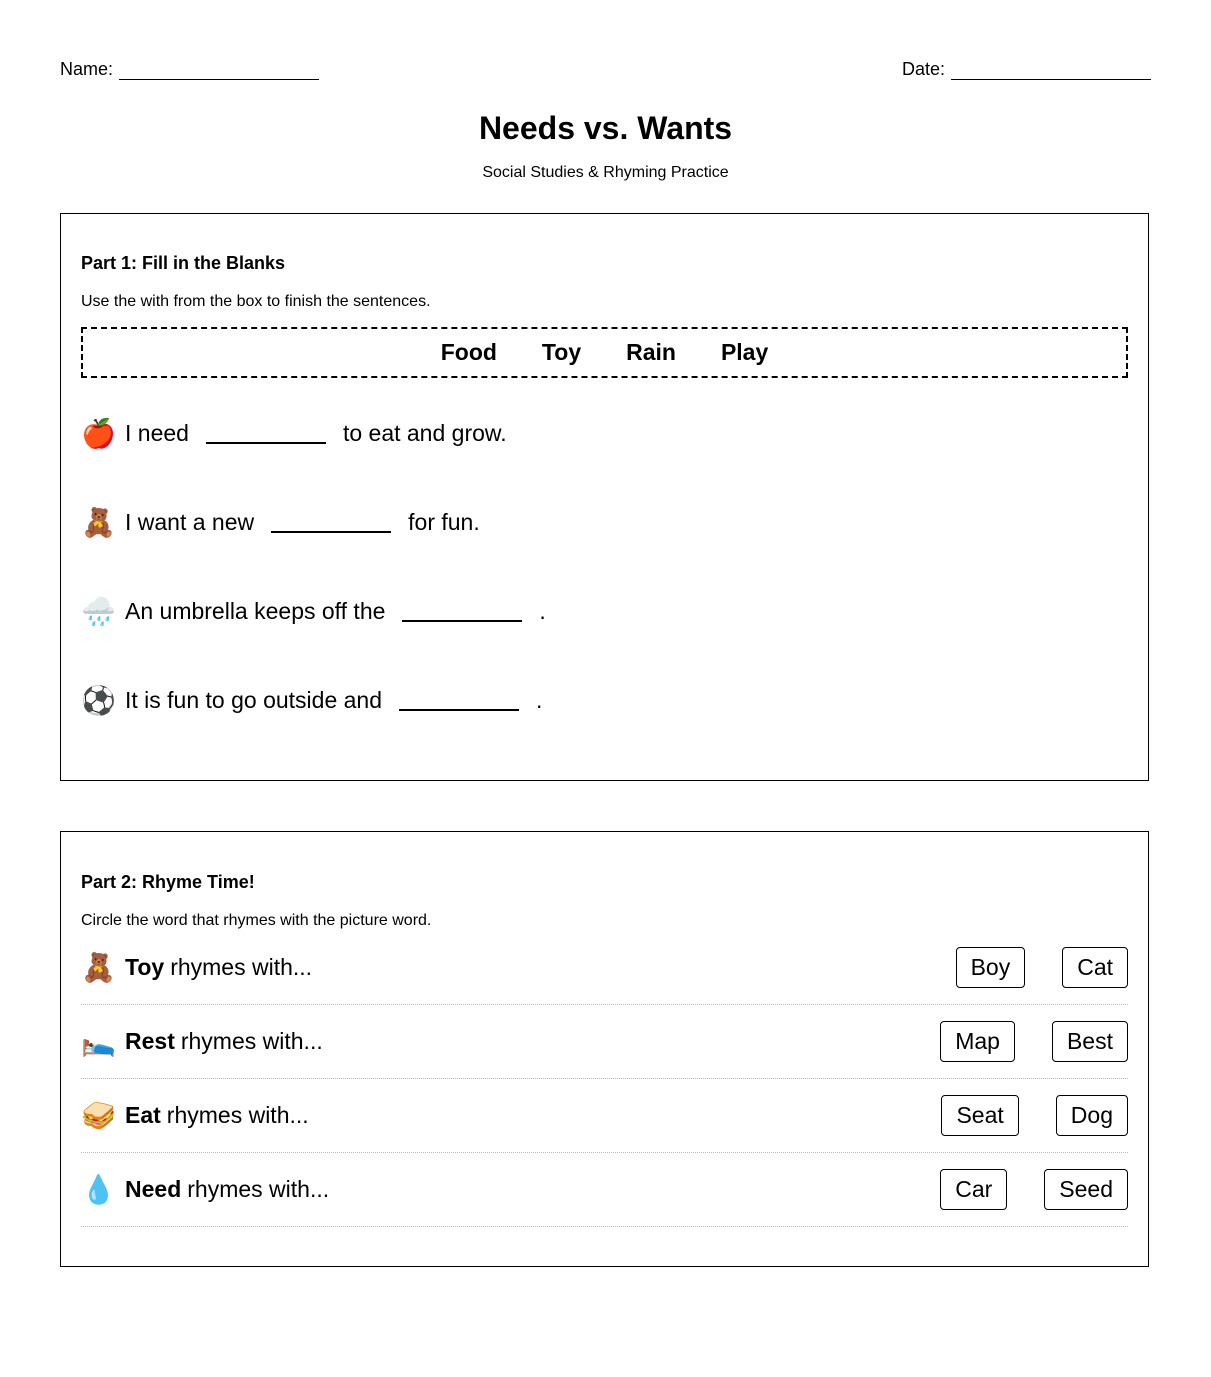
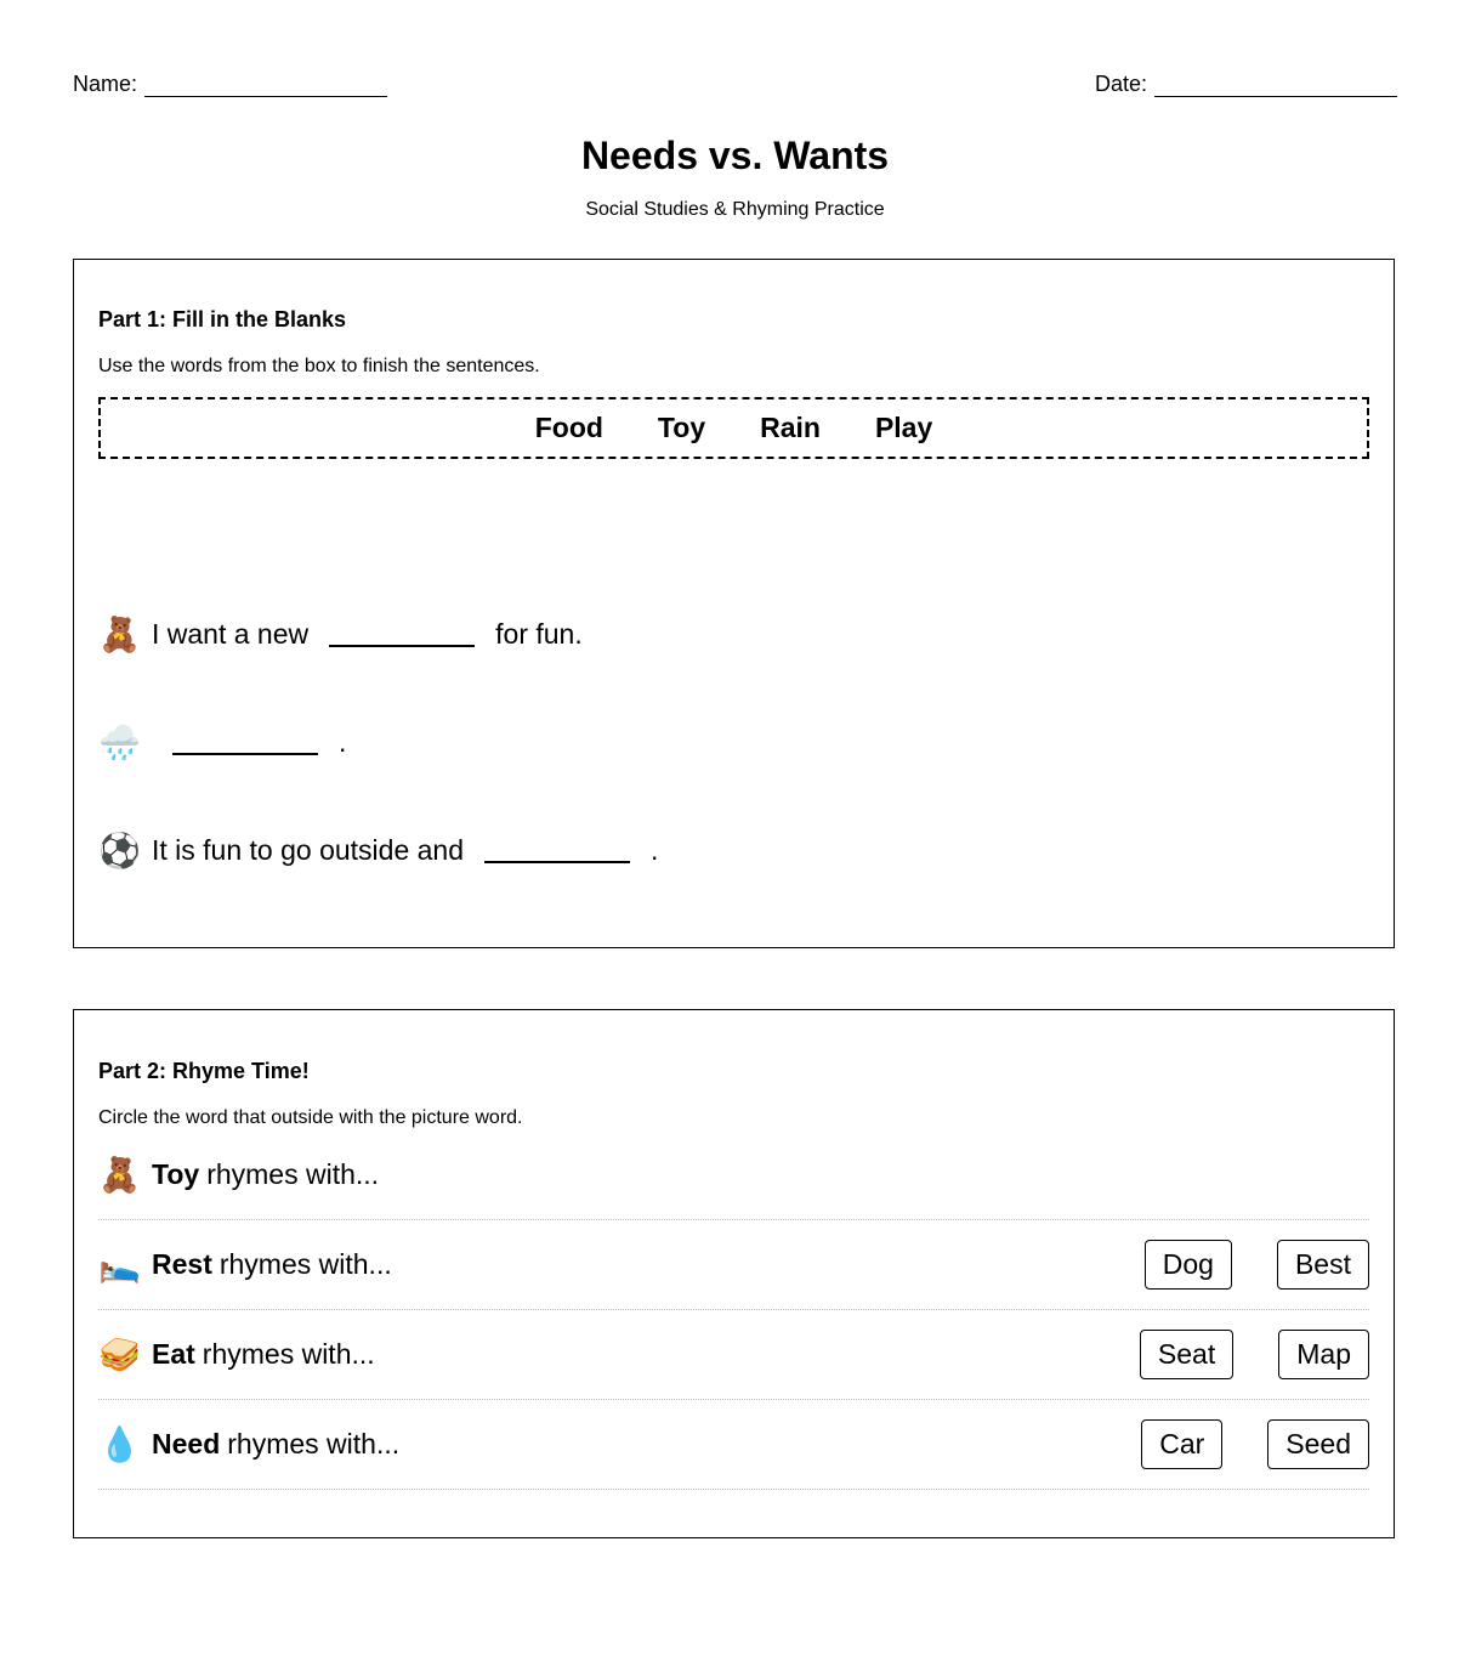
  Name:
  Date:
  Needs vs. Wants
  Social Studies & Rhyming Practice
  Part 1: Fill in the Blanks
- Use the with from the box to finish the sentences.
+ Use the words from the box to finish the sentences.
  Food
  Toy
  Rain
  Play
- 🍎
- I need
- to eat and grow.
  🧸
  I want a new
  for fun.
  🌧️
- An umbrella keeps off the
  .
  ⚽
  It is fun to go outside and
  .
  Part 2: Rhyme Time!
- Circle the word that rhymes with the picture word.
+ Circle the word that outside with the picture word.
  🧸
  Toy
  rhymes with...
- Boy
- Cat
  🛌
  Rest
  rhymes with...
- Map
+ Dog
  Best
  🥪
  Eat
  rhymes with...
  Seat
- Dog
+ Map
  💧
  Need
  rhymes with...
  Car
  Seed
